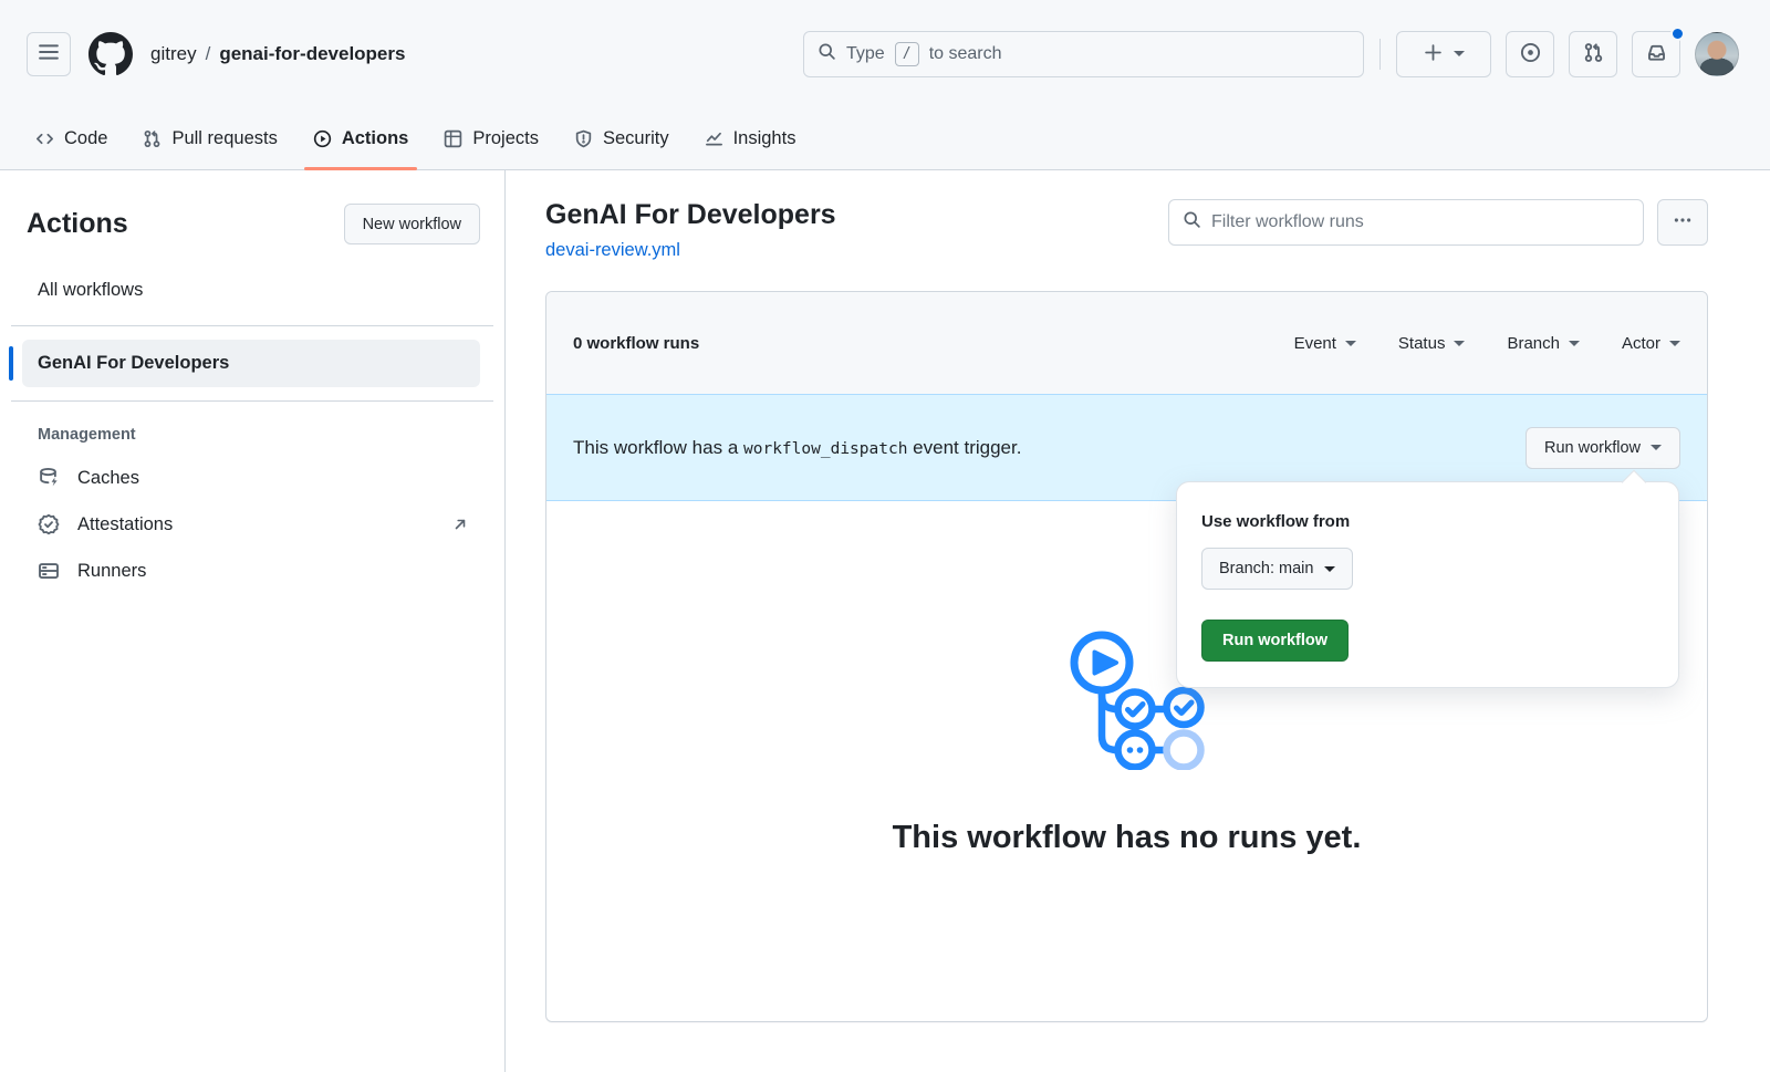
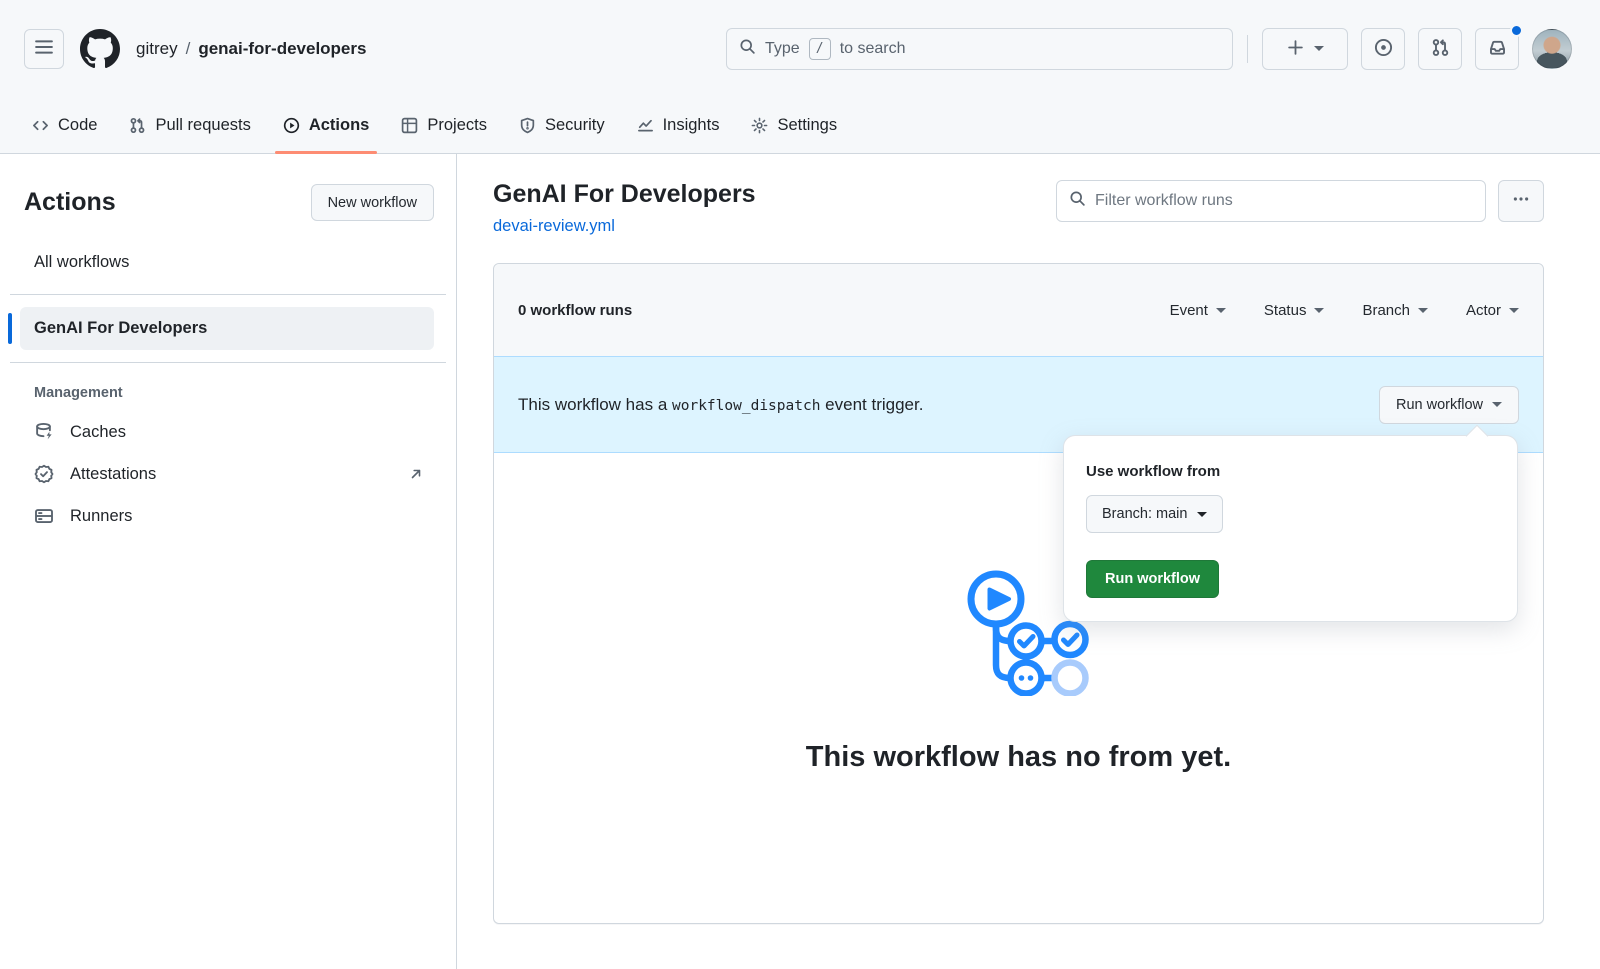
  gitrey
  /
  genai-for-developers
  Type
  /
  to search
  Code
  Pull requests
  Actions
  Projects
  Security
  Insights
+ Settings
  Actions
  New workflow
  All workflows
  GenAI For Developers
  Management
  Caches
  Attestations
  Runners
  GenAI For Developers
  devai-review.yml
  Filter workflow runs
  0 workflow runs
  Event
  Status
  Branch
  Actor
  This workflow has a workflow_dispatch event trigger.
  Run workflow
- This workflow has no runs yet.
+ This workflow has no from yet.
  Use workflow from
  Branch: main
  Run workflow
